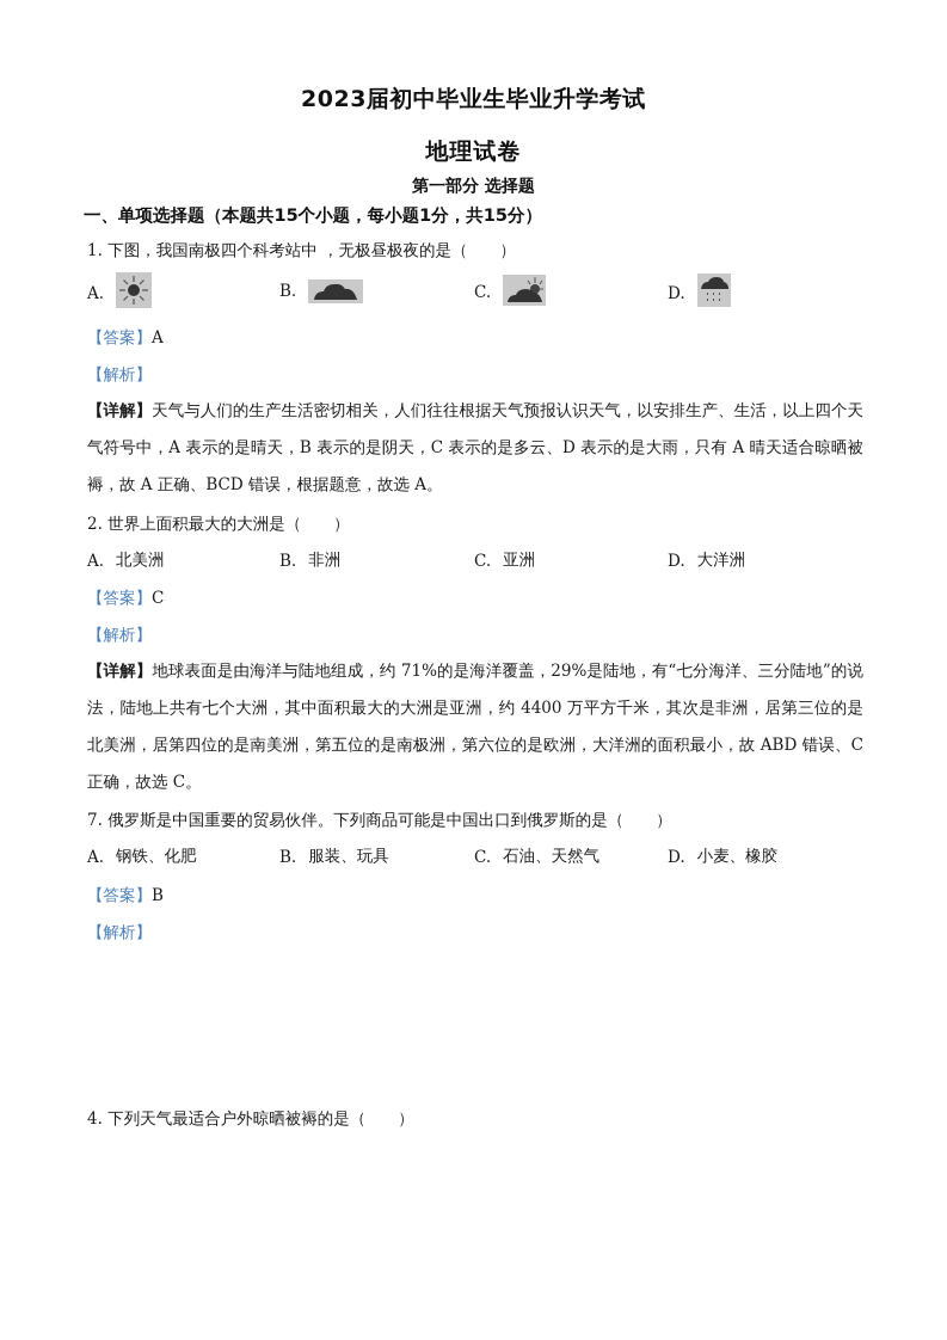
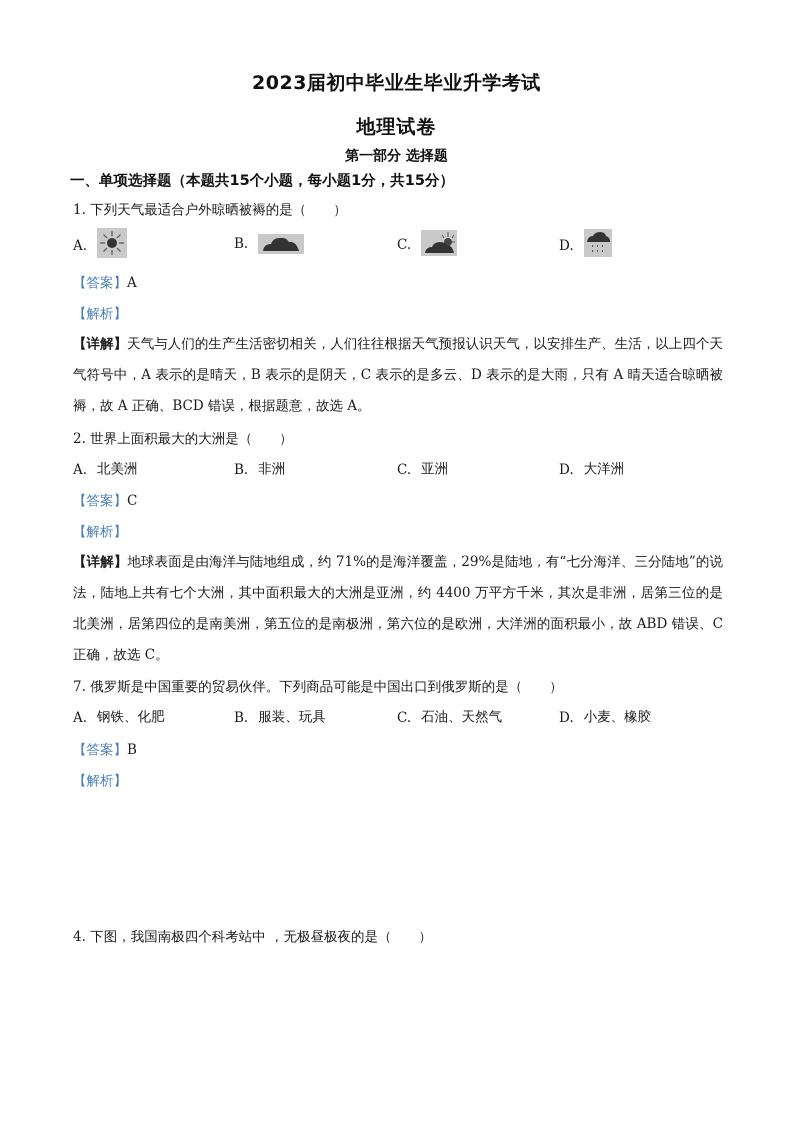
  2023届初中毕业生毕业升学考试
  地理试卷
  第一部分 选择题
  一、单项选择题（本题共15个小题，每小题1分，共15分）
- 1. 下图，我国南极四个科考站中 ，无极昼极夜的是（ ）
+ 1. 下列天气最适合户外晾晒被褥的是（ ）
  A.
  B.
  C.
  D.
  【答案】A
  【解析】
  【详解】天气与人们的生产生活密切相关，人们往往根据天气预报认识天气，以安排生产、生活，以上四个天气符号中，A 表示的是晴天，B 表示的是阴天，C 表示的是多云、D 表示的是大雨，只有 A 晴天适合晾晒被褥，故 A 正确、BCD 错误，根据题意，故选 A。
  2. 世界上面积最大的大洲是（ ）
  A.
  北美洲
  B.
  非洲
  C.
  亚洲
  D.
  大洋洲
  【答案】C
  【解析】
  【详解】地球表面是由海洋与陆地组成，约 71%的是海洋覆盖，29%是陆地，有“七分海洋、三分陆地”的说法，陆地上共有七个大洲，其中面积最大的大洲是亚洲，约 4400 万平方千米，其次是非洲，居第三位的是北美洲，居第四位的是南美洲，第五位的是南极洲，第六位的是欧洲，大洋洲的面积最小，故 ABD 错误、C 正确，故选 C。
  7. 俄罗斯是中国重要的贸易伙伴。下列商品可能是中国出口到俄罗斯的是（ ）
  A.
  钢铁、化肥
  B.
  服装、玩具
  C.
  石油、天然气
  D.
  小麦、橡胶
  【答案】B
  【解析】
- 4. 下列天气最适合户外晾晒被褥的是（ ）
+ 4. 下图，我国南极四个科考站中 ，无极昼极夜的是（ ）
